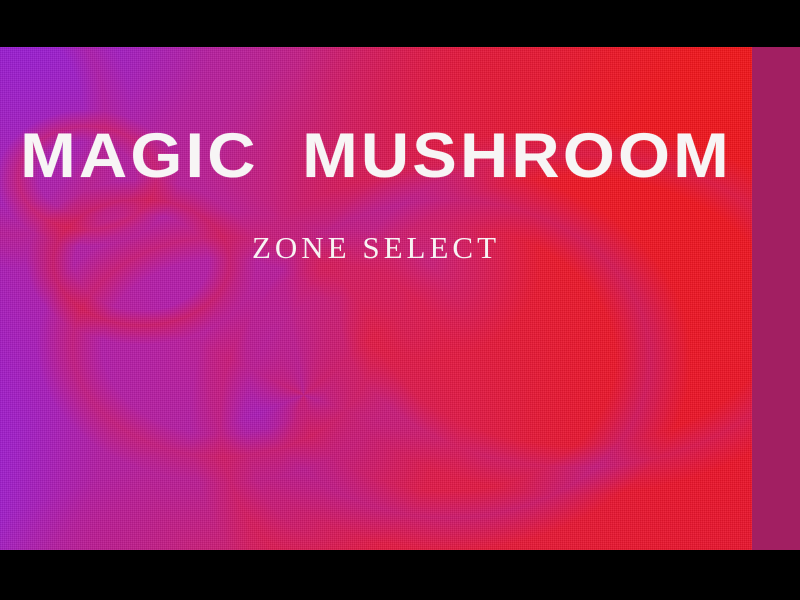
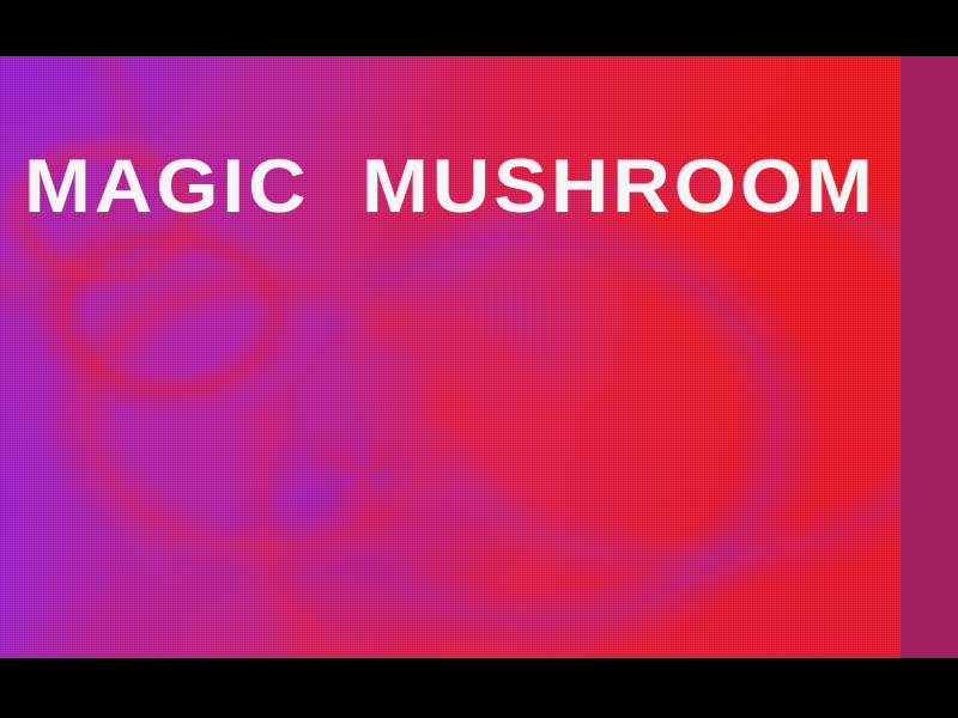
  MAGIC MUSHROOM
- ZONE SELECT
